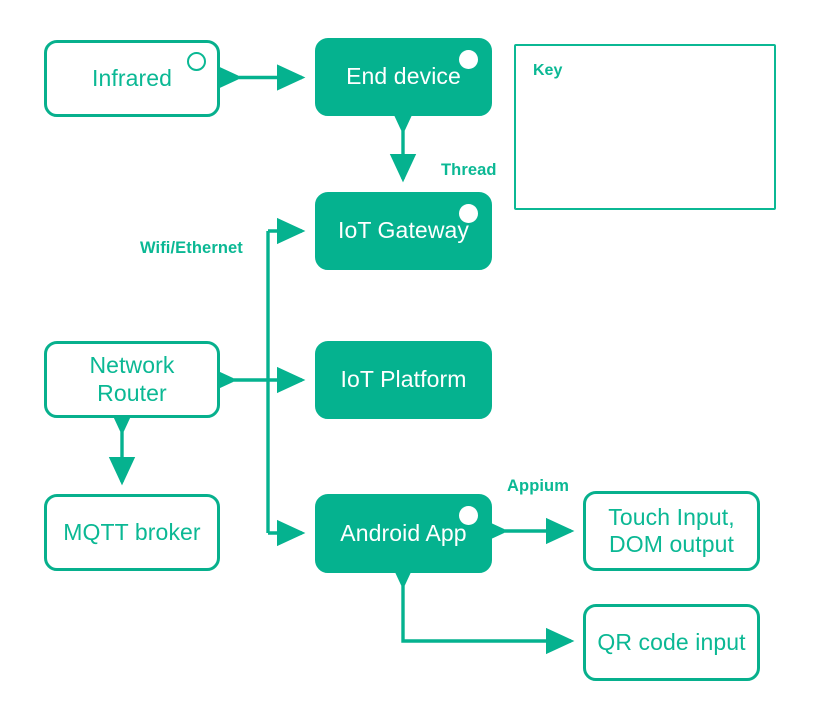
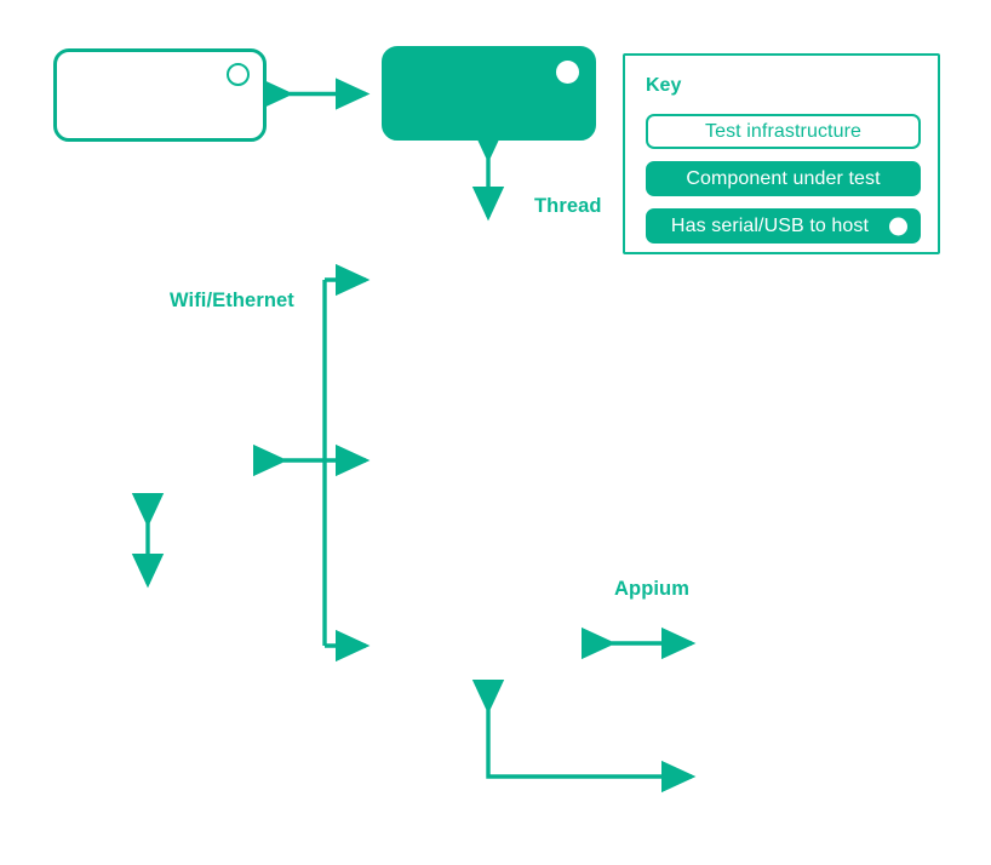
- Infrared
- End device
- IoT Gateway
- Network
- Router
- IoT Platform
- MQTT broker
- Android App
- Touch Input,
- DOM output
- QR code input
  Thread
  Wifi/Ethernet
  Appium
  Key
+ Test infrastructure
+ Component under test
+ Has serial/USB to host
